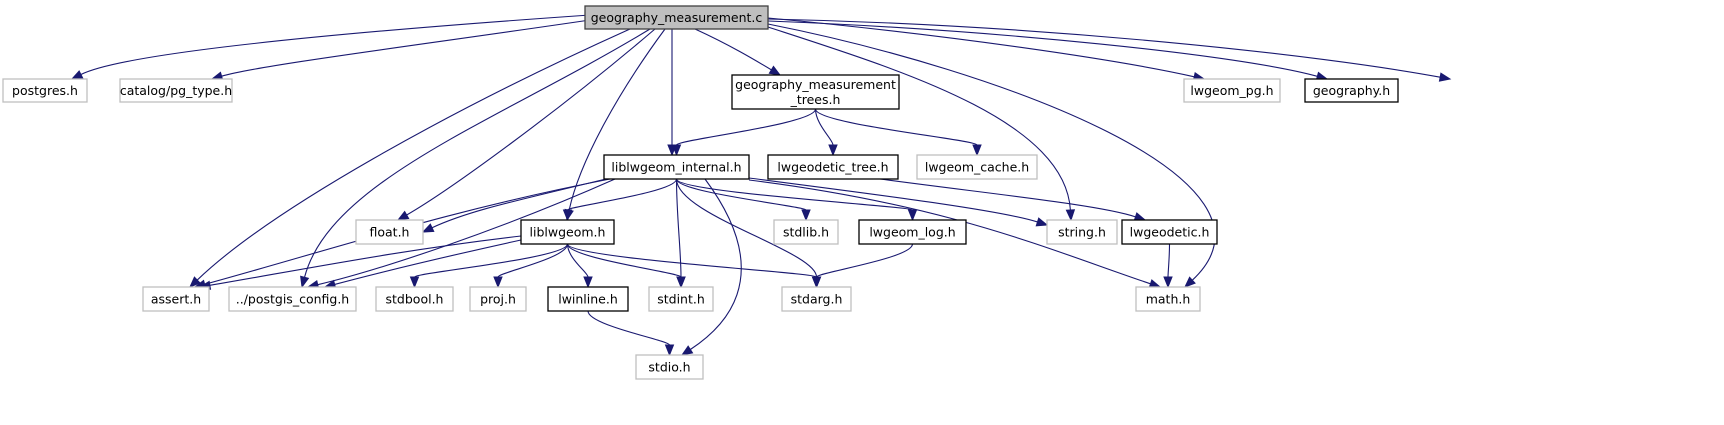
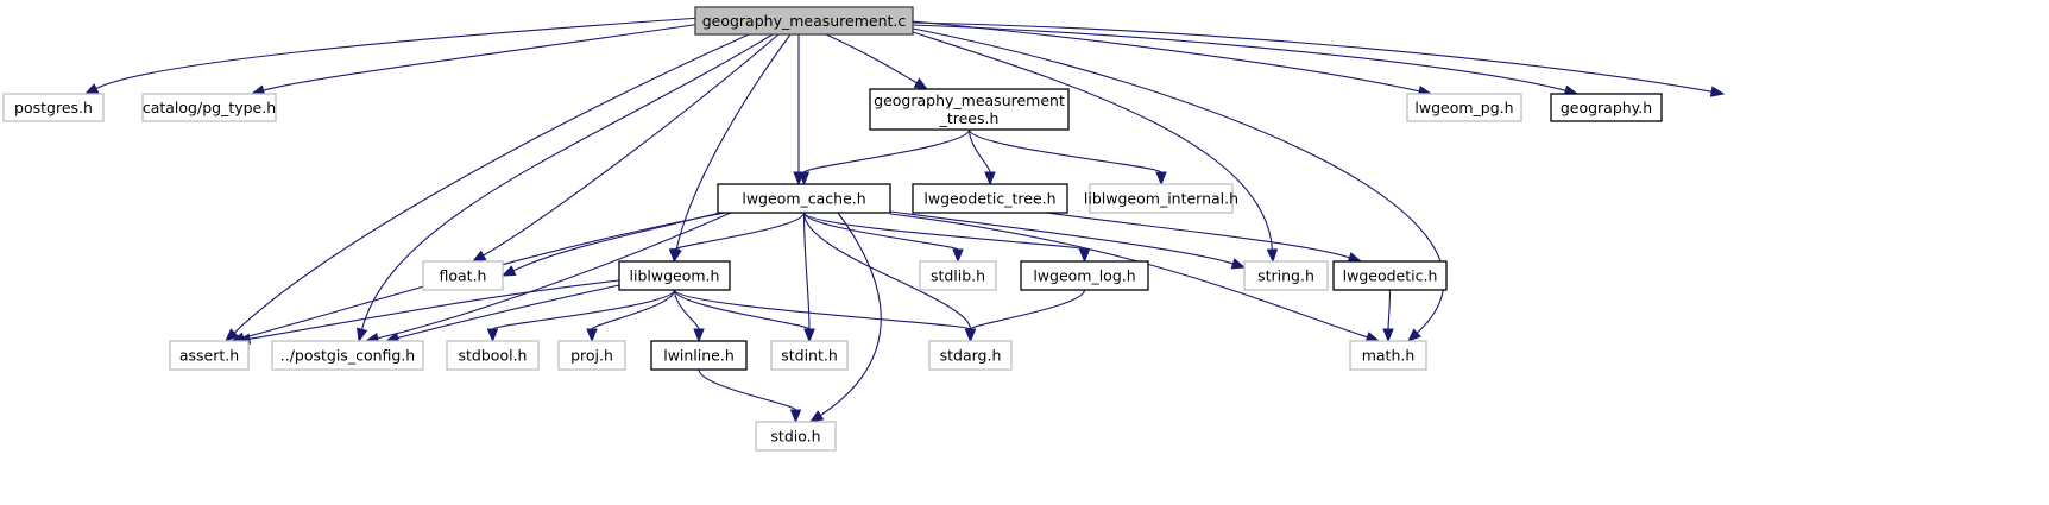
  geography_measurement.c
  postgres.h
  catalog/pg_type.h
  geography_measurement
  _trees.h
  lwgeom_pg.h
  geography.h
- liblwgeom_internal.h
+ lwgeom_cache.h
  lwgeodetic_tree.h
- lwgeom_cache.h
+ liblwgeom_internal.h
  float.h
  liblwgeom.h
  stdlib.h
  lwgeom_log.h
  string.h
  lwgeodetic.h
  assert.h
  ../postgis_config.h
  stdbool.h
  proj.h
  lwinline.h
  stdint.h
  stdarg.h
  math.h
  stdio.h
